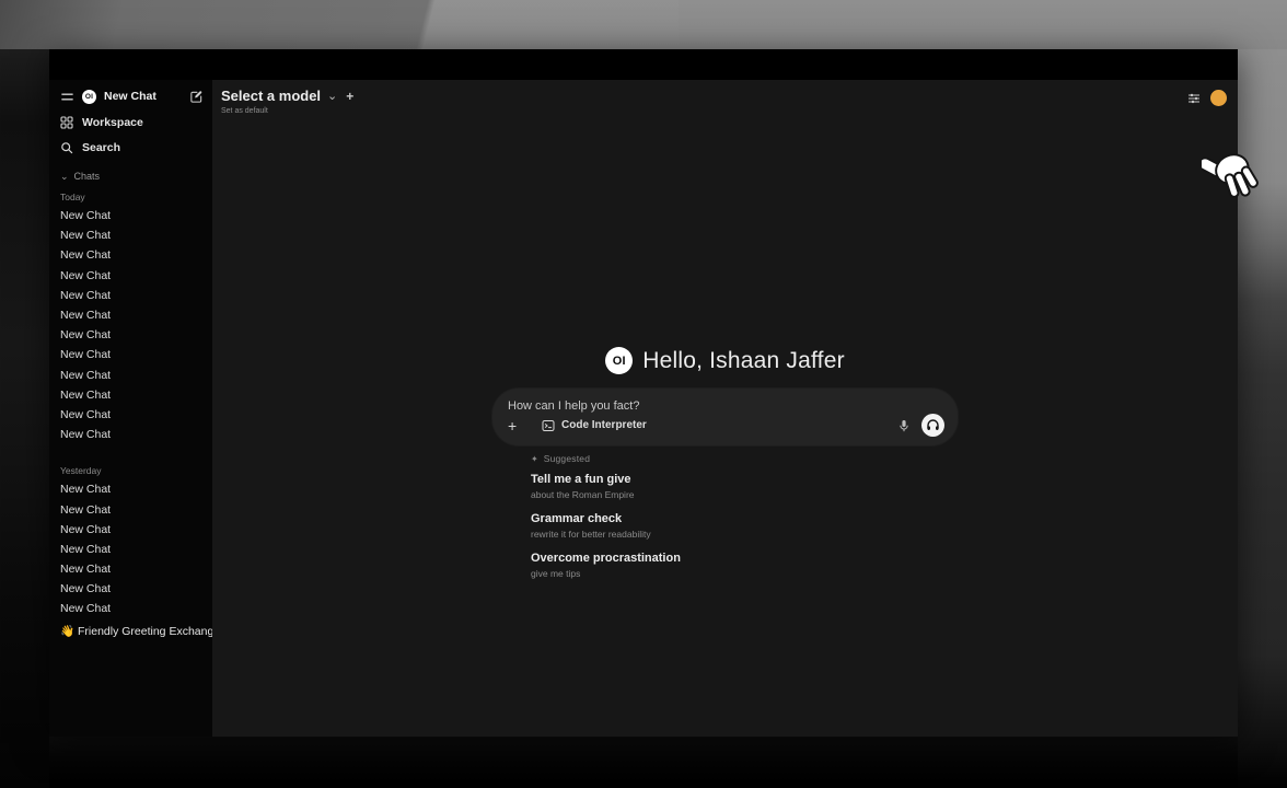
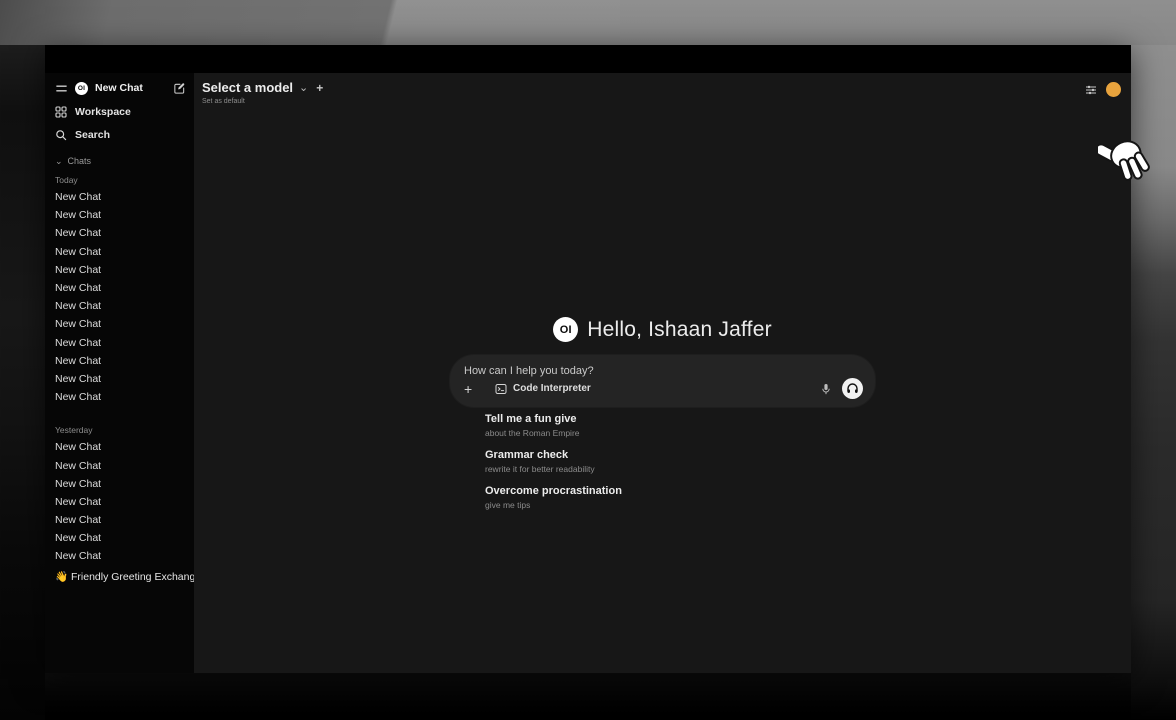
  New Chat
  Workspace
  Search
  ⌄
  Chats
  Today
  New Chat
  New Chat
  New Chat
  New Chat
  New Chat
  New Chat
  New Chat
  New Chat
  New Chat
  New Chat
  New Chat
  New Chat
  Yesterday
  New Chat
  New Chat
  New Chat
  New Chat
  New Chat
  New Chat
  New Chat
  👋 Friendly Greeting Exchang
  Select a model
  ⌄
  +
  OI
  Hello, Ishaan Jaffer
- How can I help you fact?
+ How can I help you today?
  +
  Code Interpreter
- ✦
- Suggested
  Tell me a fun give
  about the Roman Empire
  Grammar check
  rewrite it for better readability
  Overcome procrastination
  give me tips
